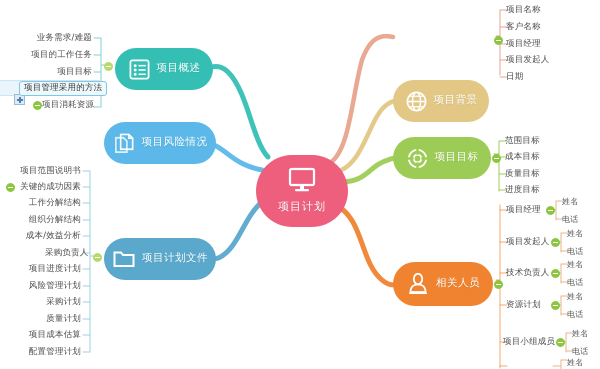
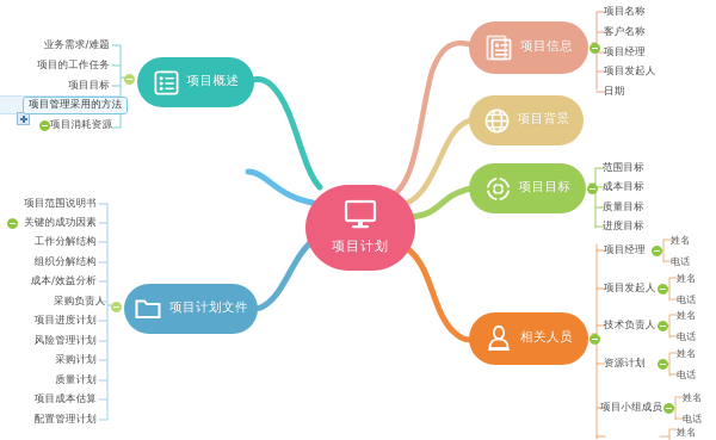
  项目计划
+ 项目信息
  项目名称
  客户名称
  项目经理
  项目发起人
  日期
  项目背景
  项目目标
  范围目标
  成本目标
  质量目标
  进度目标
  相关人员
  项目经理
  姓名
  电话
  项目发起人
  姓名
  电话
  技术负责人
  姓名
  电话
  资源计划
  姓名
  电话
  项目小组成员
  姓名
  电话
  姓名
  项目概述
  业务需求/难题
  项目的工作任务
  项目目标
  项目管理采用的方法
  项目消耗资源
- 项目风险情况
  项目计划文件
  项目范围说明书
  关键的成功因素
  工作分解结构
  组织分解结构
  成本/效益分析
  采购负责人
  项目进度计划
  风险管理计划
  采购计划
  质量计划
  项目成本估算
  配置管理计划
